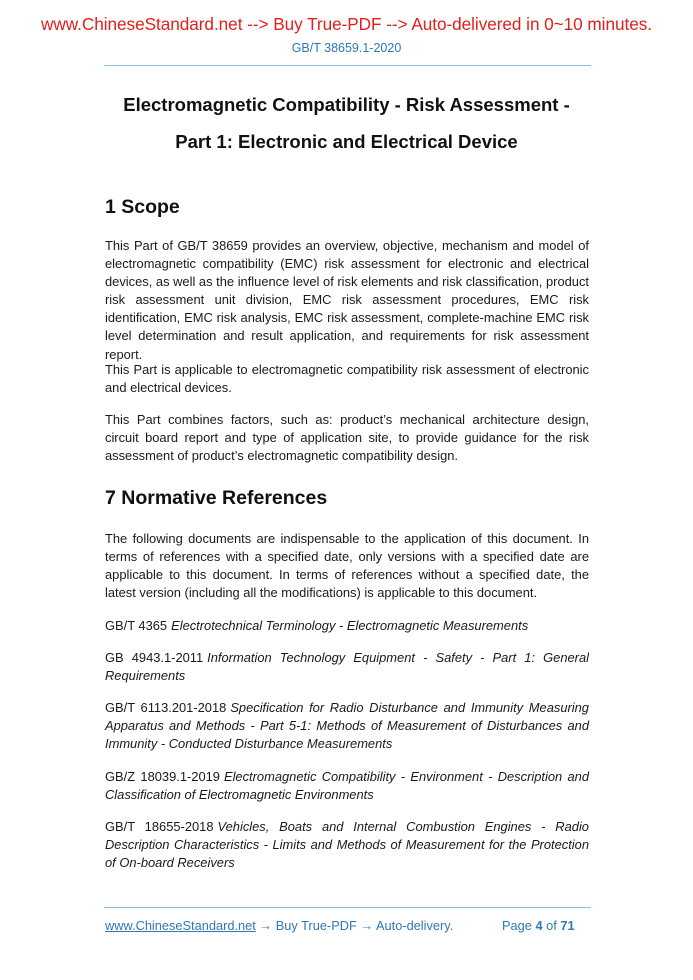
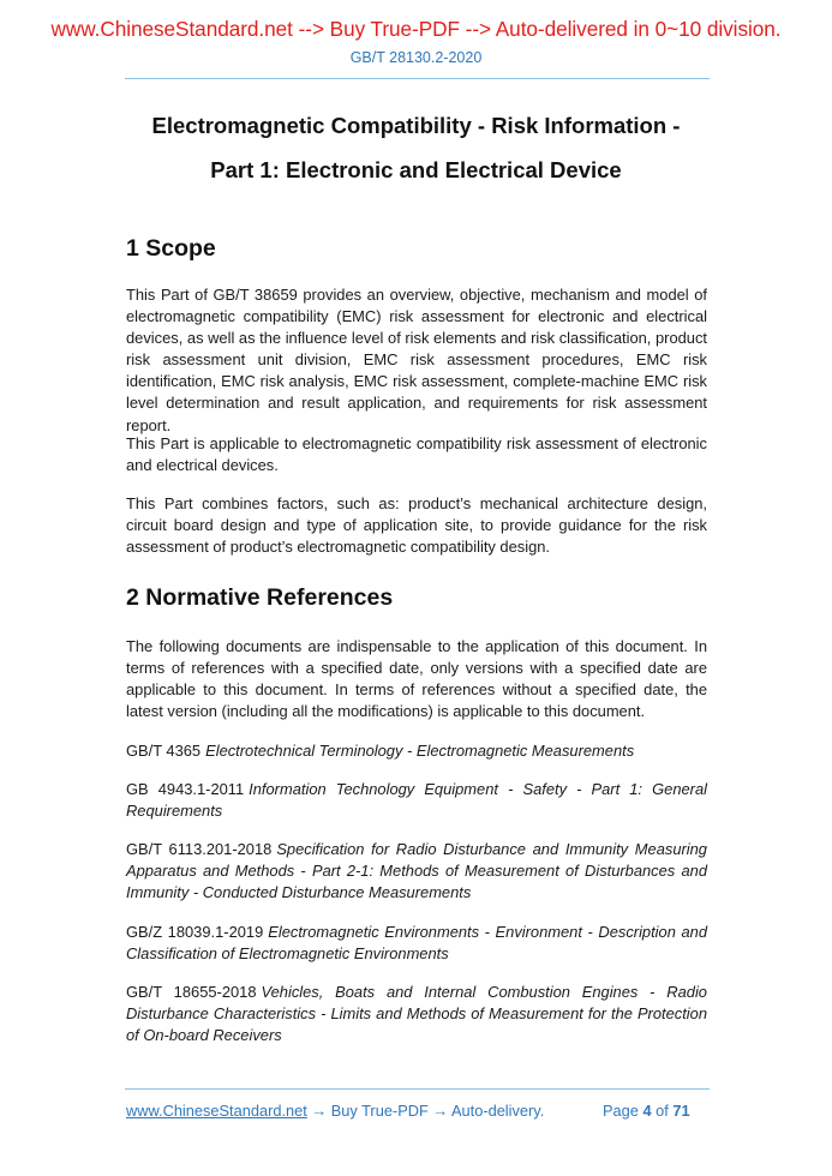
- www.ChineseStandard.net --> Buy True-PDF --> Auto-delivered in 0~10 minutes.
+ www.ChineseStandard.net --> Buy True-PDF --> Auto-delivered in 0~10 division.
- GB/T 38659.1-2020
+ GB/T 28130.2-2020
- Electromagnetic Compatibility - Risk Assessment -
+ Electromagnetic Compatibility - Risk Information -
  Part 1: Electronic and Electrical Device
  1 Scope
  This Part of GB/T 38659 provides an overview, objective, mechanism and model of electromagnetic compatibility (EMC) risk assessment for electronic and electrical devices, as well as the influence level of risk elements and risk classification, product risk assessment unit division, EMC risk assessment procedures, EMC risk identification, EMC risk analysis, EMC risk assessment, complete-machine EMC risk level determination and result application, and requirements for risk assessment report.
  This Part is applicable to electromagnetic compatibility risk assessment of electronic and electrical devices.
- This Part combines factors, such as: product’s mechanical architecture design, circuit board report and type of application site, to provide guidance for the risk assessment of product’s electromagnetic compatibility design.
+ This Part combines factors, such as: product’s mechanical architecture design, circuit board design and type of application site, to provide guidance for the risk assessment of product’s electromagnetic compatibility design.
- 7 Normative References
+ 2 Normative References
  The following documents are indispensable to the application of this document. In terms of references with a specified date, only versions with a specified date are applicable to this document. In terms of references without a specified date, the latest version (including all the modifications) is applicable to this document.
  GB/T 4365 Electrotechnical Terminology - Electromagnetic Measurements
  GB 4943.1-2011 Information Technology Equipment - Safety - Part 1: General Requirements
- GB/T 6113.201-2018 Specification for Radio Disturbance and Immunity Measuring Apparatus and Methods - Part 5-1: Methods of Measurement of Disturbances and Immunity - Conducted Disturbance Measurements
+ GB/T 6113.201-2018 Specification for Radio Disturbance and Immunity Measuring Apparatus and Methods - Part 2-1: Methods of Measurement of Disturbances and Immunity - Conducted Disturbance Measurements
- GB/Z 18039.1-2019 Electromagnetic Compatibility - Environment - Description and Classification of Electromagnetic Environments
+ GB/Z 18039.1-2019 Electromagnetic Environments - Environment - Description and Classification of Electromagnetic Environments
- GB/T 18655-2018 Vehicles, Boats and Internal Combustion Engines - Radio Description Characteristics - Limits and Methods of Measurement for the Protection of On-board Receivers
+ GB/T 18655-2018 Vehicles, Boats and Internal Combustion Engines - Radio Disturbance Characteristics - Limits and Methods of Measurement for the Protection of On-board Receivers
  www.ChineseStandard.net → Buy True-PDF → Auto-delivery.
  Page 4 of 71
